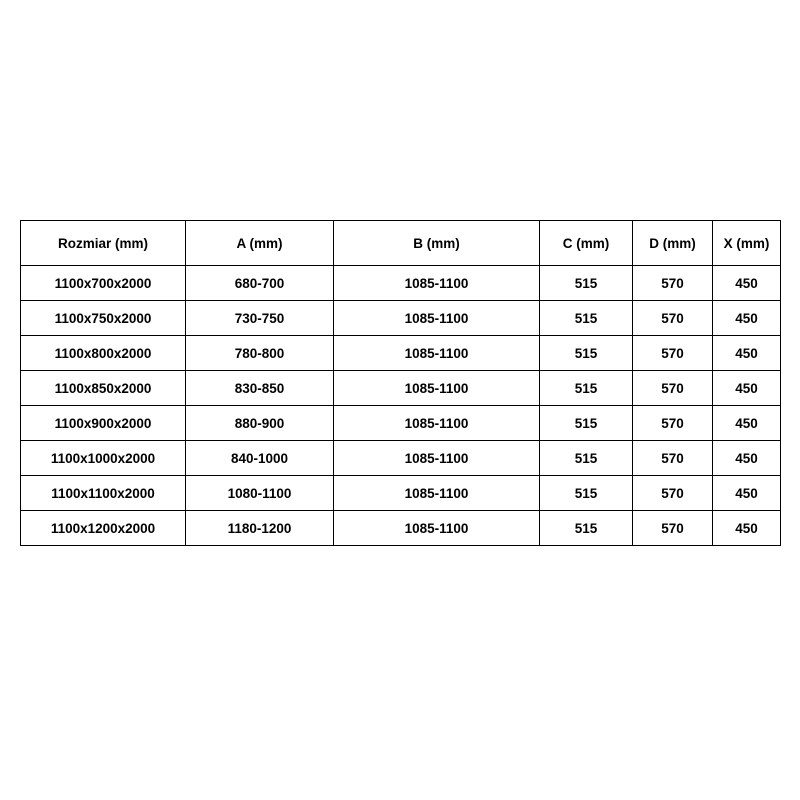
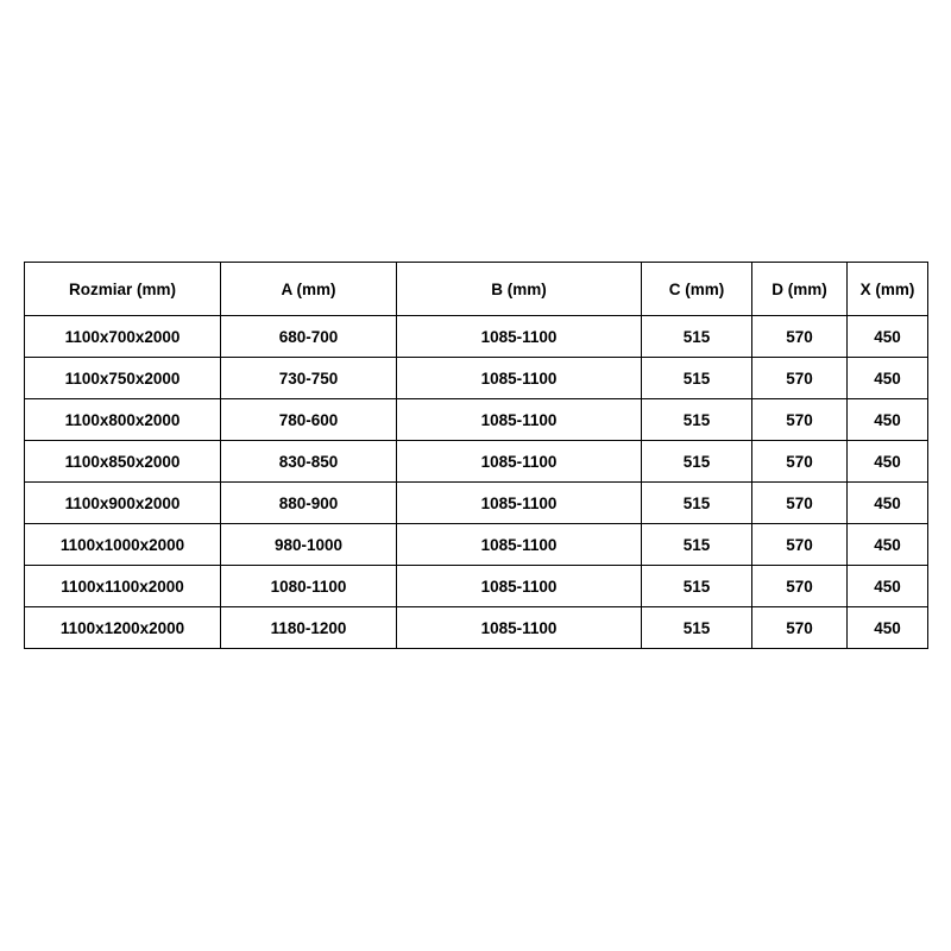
  Rozmiar (mm)	A (mm)	B (mm)	C (mm)	D (mm)	X (mm)
  1100x700x2000	680-700	1085-1100	515	570	450
  1100x750x2000	730-750	1085-1100	515	570	450
- 1100x800x2000	780-800	1085-1100	515	570	450
+ 1100x800x2000	780-600	1085-1100	515	570	450
  1100x850x2000	830-850	1085-1100	515	570	450
  1100x900x2000	880-900	1085-1100	515	570	450
- 1100x1000x2000	840-1000	1085-1100	515	570	450
+ 1100x1000x2000	980-1000	1085-1100	515	570	450
  1100x1100x2000	1080-1100	1085-1100	515	570	450
  1100x1200x2000	1180-1200	1085-1100	515	570	450
